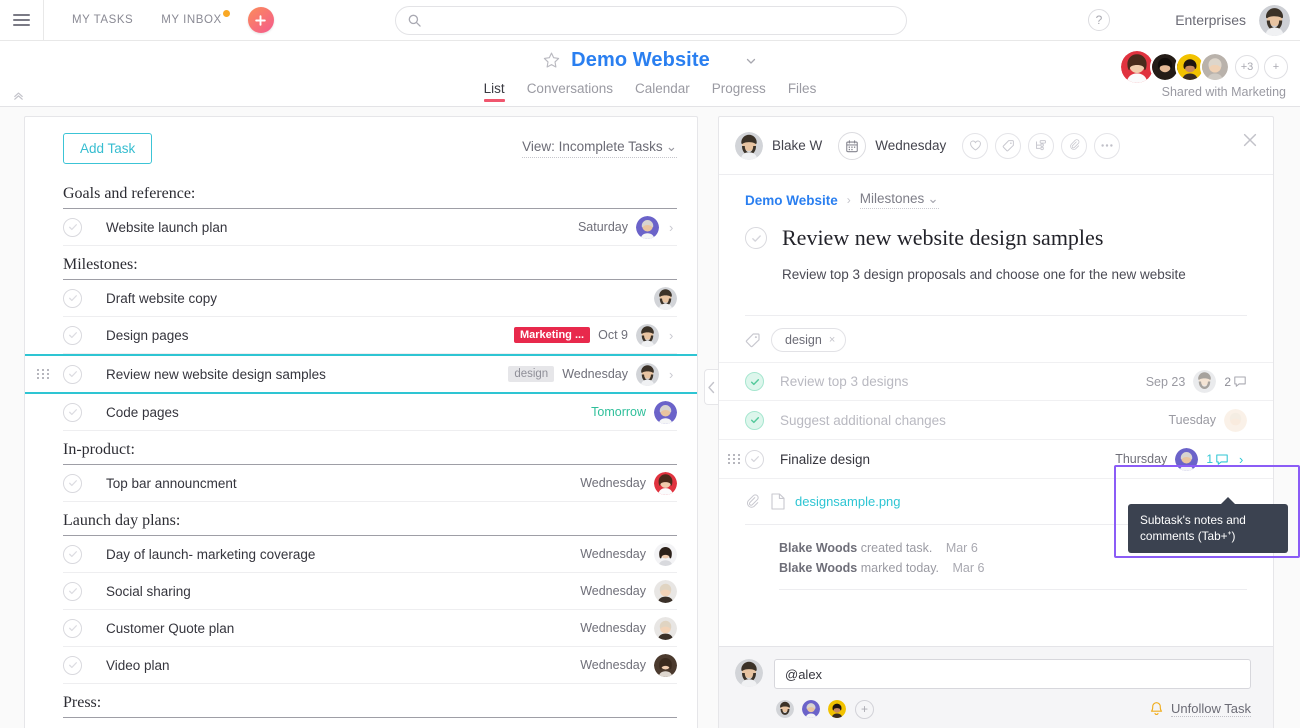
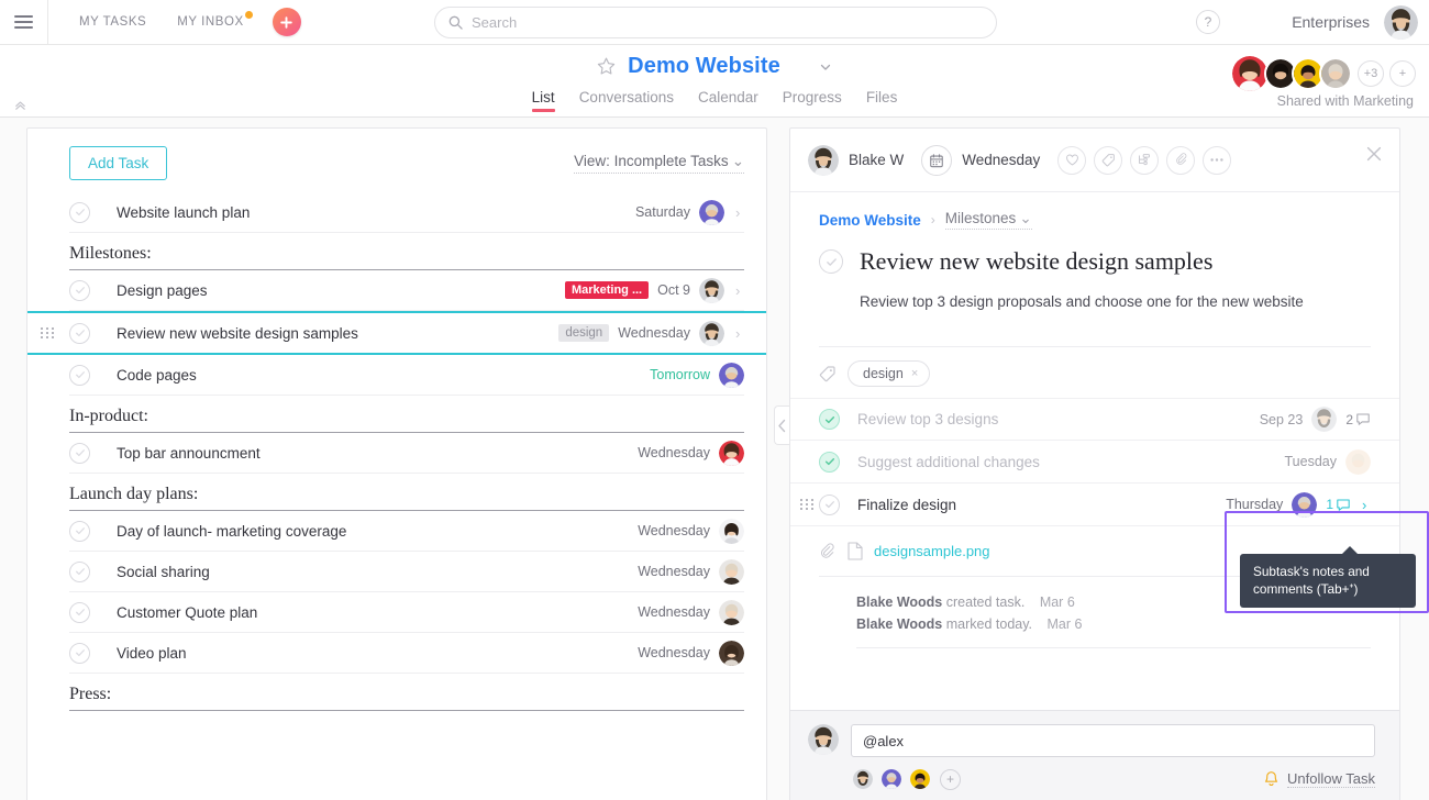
  MY TASKS
  MY INBOX
+ Search
  ?
  Enterprises
  Demo Website
  List
  Conversations
  Calendar
  Progress
  Files
  +3
  +
  Shared with Marketing
  Add Task
  View: Incomplete Tasks ⌄
- Goals and reference:
  Website launch plan
  Saturday
  ›
  Milestones:
- Draft website copy
  Design pages
  Marketing ...
  Oct 9
  ›
  Review new website design samples
  design
  Wednesday
  ›
  Code pages
  Tomorrow
  In-product:
  Top bar announcment
  Wednesday
  Launch day plans:
  Day of launch- marketing coverage
  Wednesday
  Social sharing
  Wednesday
  Customer Quote plan
  Wednesday
  Video plan
  Wednesday
  Press:
  Blake W
  Wednesday
  Demo Website
  ›
  Milestones ⌄
  Review new website design samples
  Review top 3 design proposals and choose one for the new website
  design
  ×
  Review top 3 designs
  Sep 23
  2
  Suggest additional changes
  Tuesday
  Finalize design
  Thursday
  1
  ›
  designsample.png
  Blake Woods created task. Mar 6
  Blake Woods marked today. Mar 6
  @alex
  +
  Unfollow Task
  Subtask's notes and comments (Tab+⁺)
